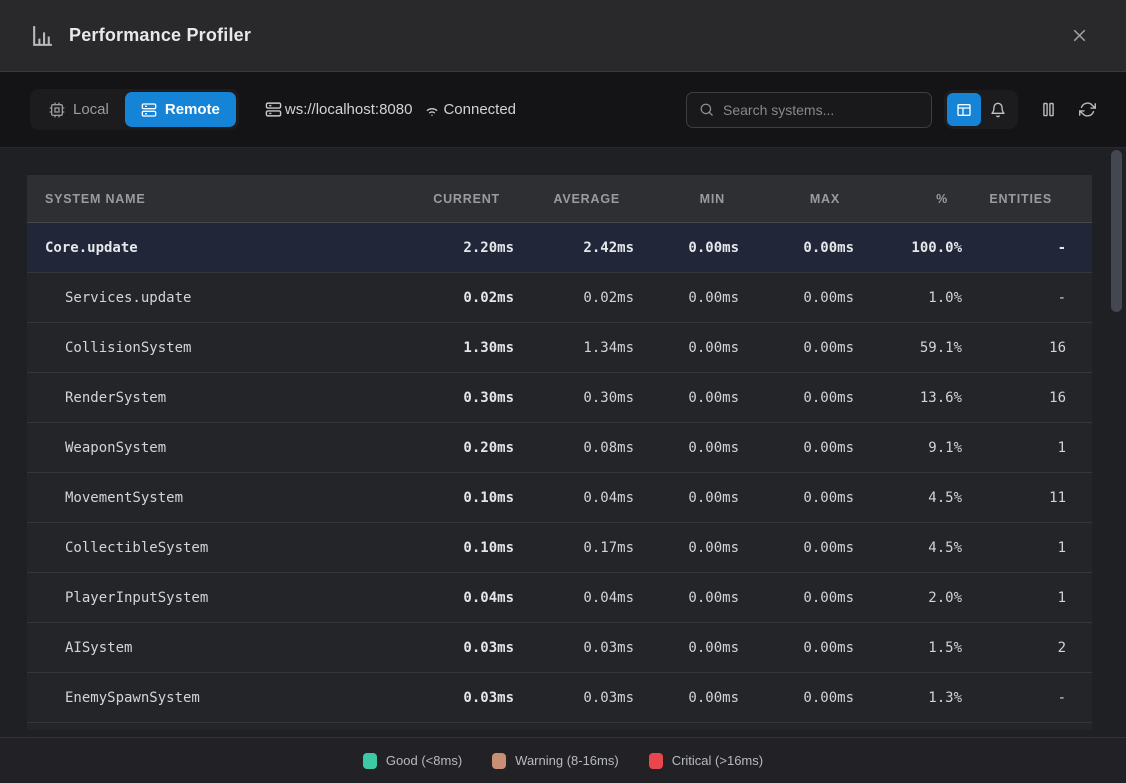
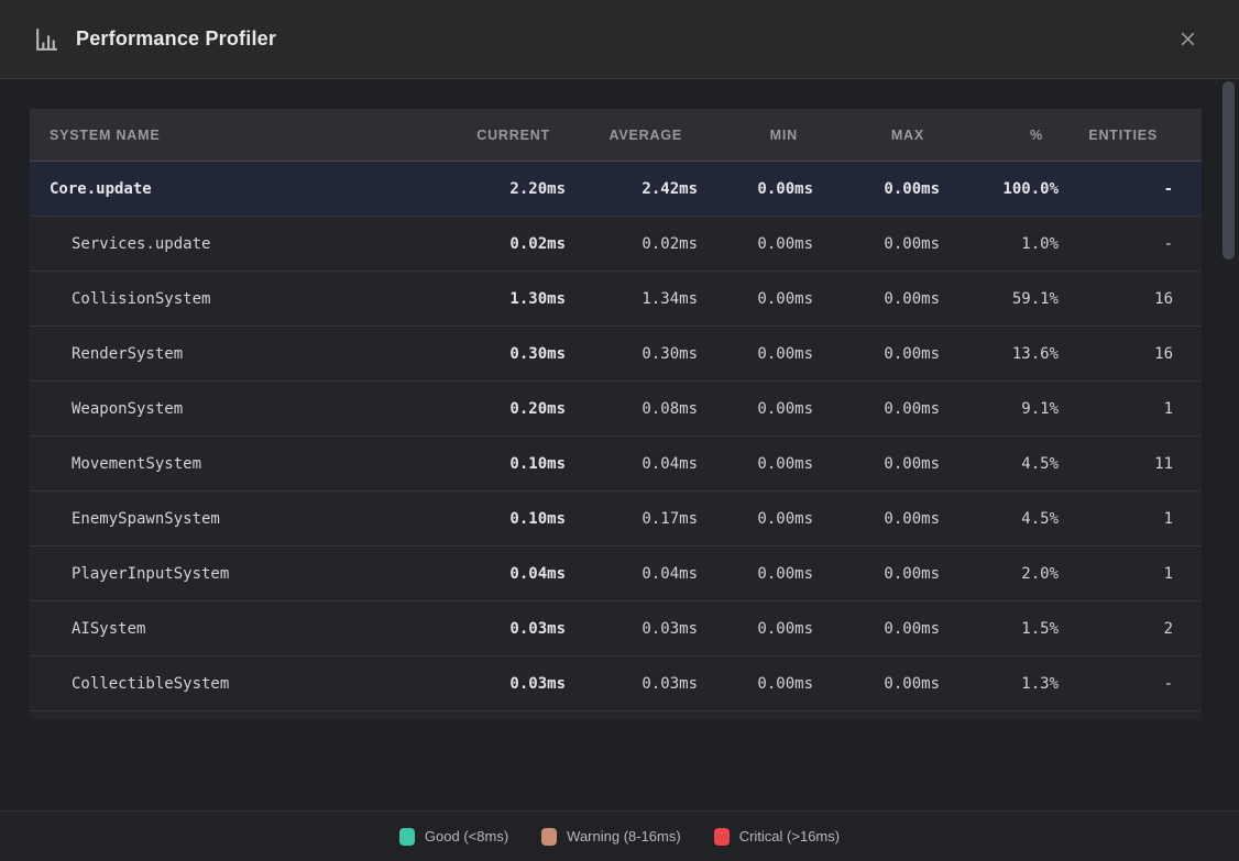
  Performance Profiler
- Local
- Remote
- ws://localhost:8080
- Connected
- Search systems...
  SYSTEM NAME
  CURRENT
  AVERAGE
  MIN
  MAX
  %
  ENTITIES
  Core.update
  2.20ms
  2.42ms
  0.00ms
  0.00ms
  100.0%
  -
  Services.update
  0.02ms
  0.02ms
  0.00ms
  0.00ms
  1.0%
  -
  CollisionSystem
  1.30ms
  1.34ms
  0.00ms
  0.00ms
  59.1%
  16
  RenderSystem
  0.30ms
  0.30ms
  0.00ms
  0.00ms
  13.6%
  16
  WeaponSystem
  0.20ms
  0.08ms
  0.00ms
  0.00ms
  9.1%
  1
  MovementSystem
  0.10ms
  0.04ms
  0.00ms
  0.00ms
  4.5%
  11
- CollectibleSystem
+ EnemySpawnSystem
  0.10ms
  0.17ms
  0.00ms
  0.00ms
  4.5%
  1
  PlayerInputSystem
  0.04ms
  0.04ms
  0.00ms
  0.00ms
  2.0%
  1
  AISystem
  0.03ms
  0.03ms
  0.00ms
  0.00ms
  1.5%
  2
- EnemySpawnSystem
+ CollectibleSystem
  0.03ms
  0.03ms
  0.00ms
  0.00ms
  1.3%
  -
  Good (<8ms)
  Warning (8-16ms)
  Critical (>16ms)
